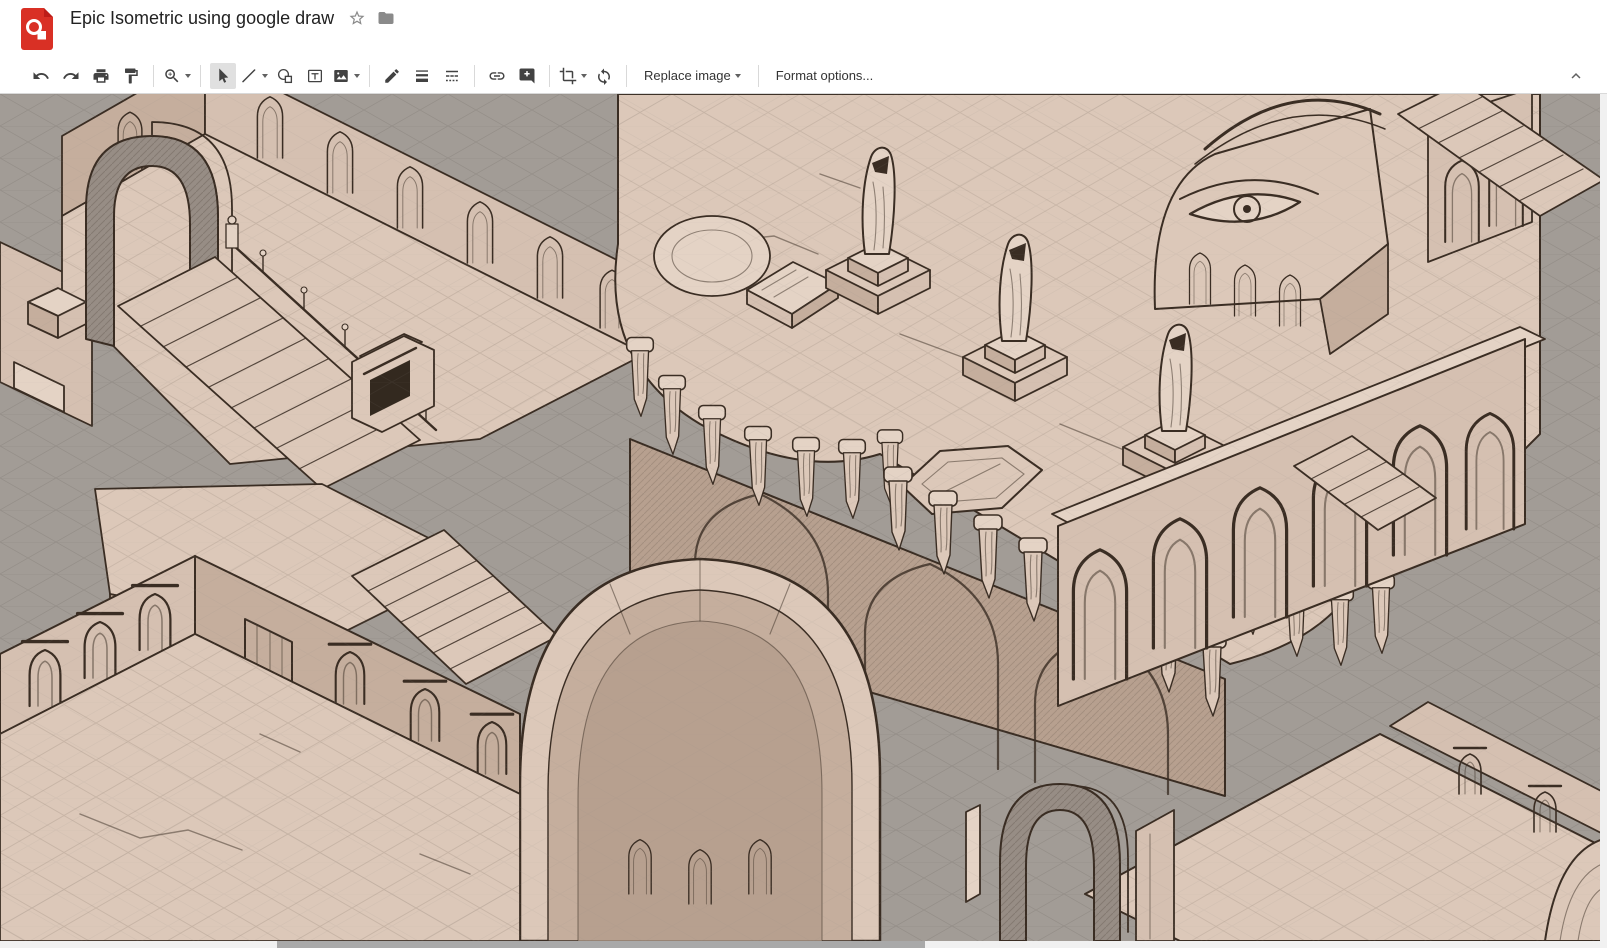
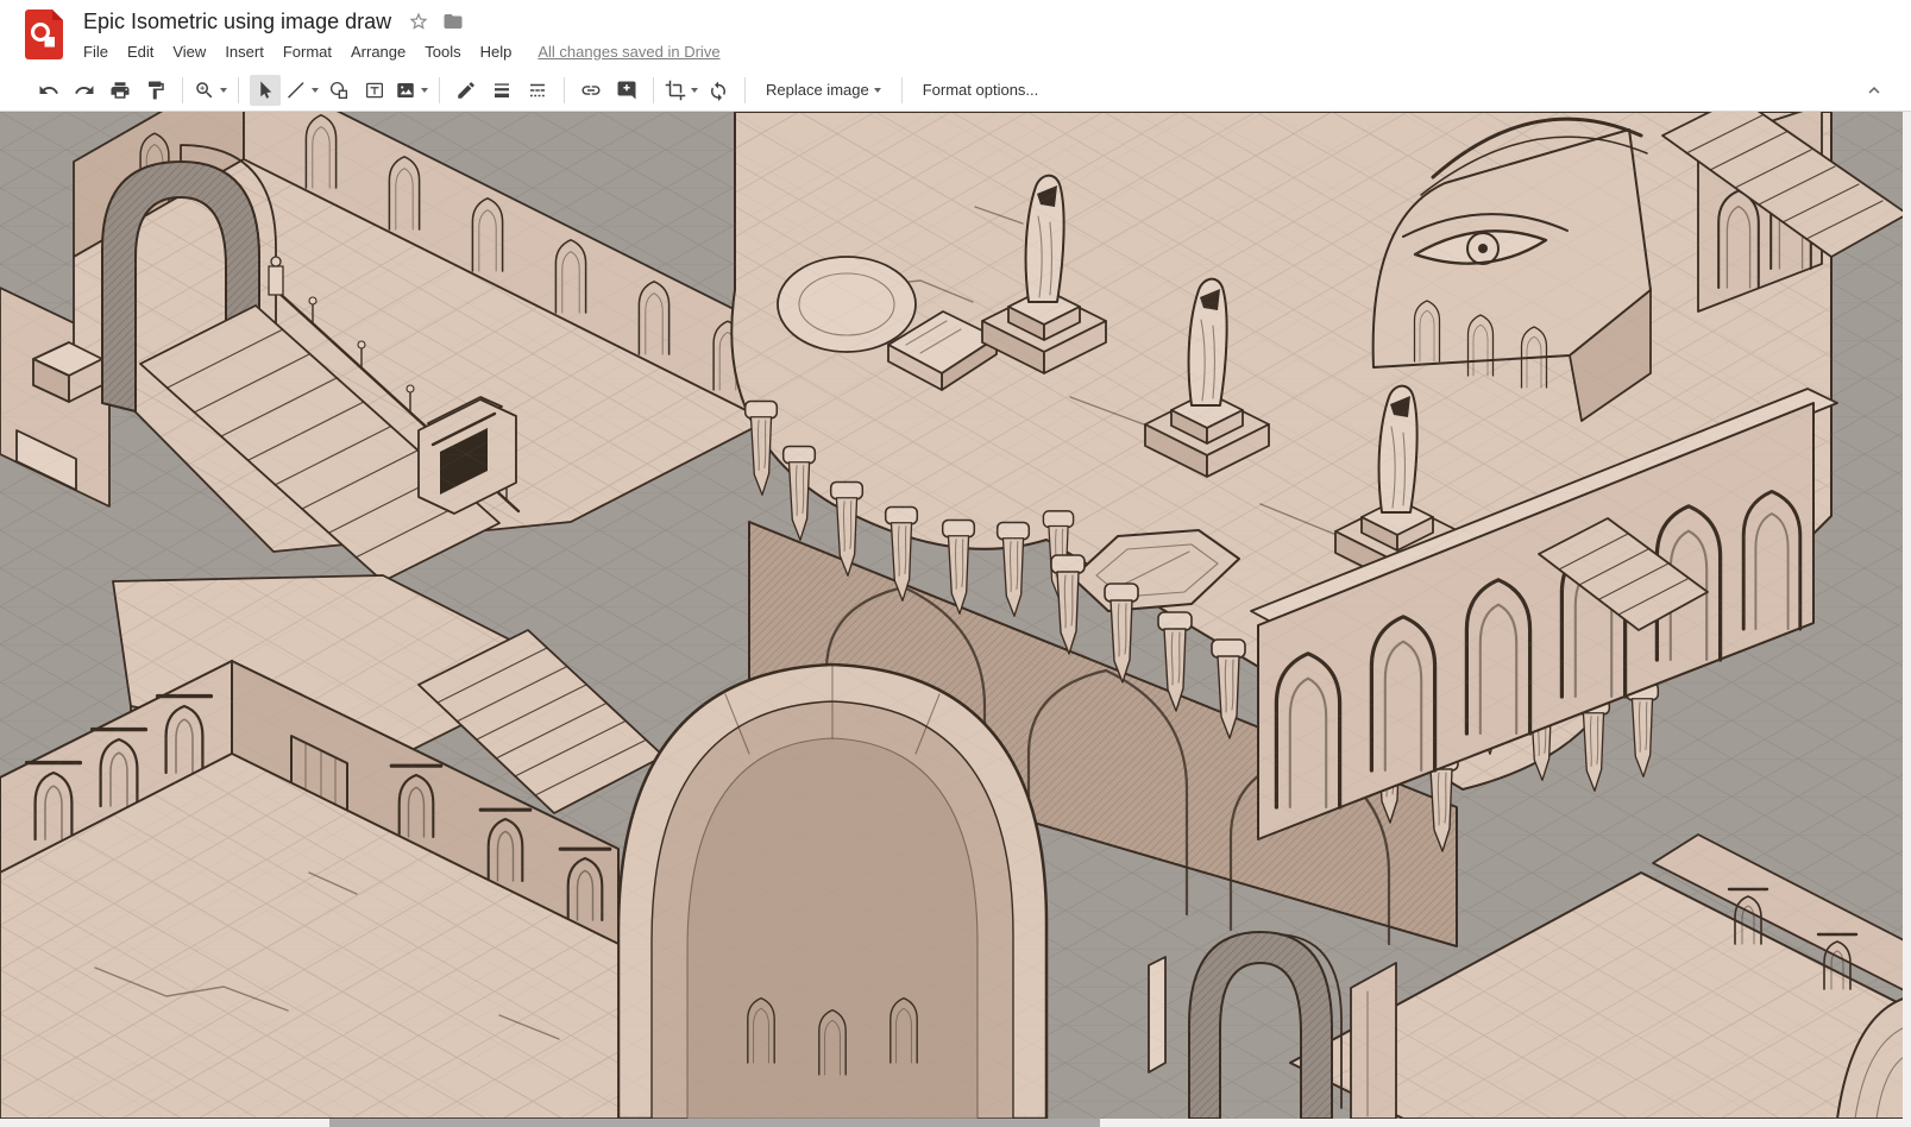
- Epic Isometric using google draw
+ Epic Isometric using image draw
+ File
+ Edit
+ View
+ Insert
+ Format
+ Arrange
+ Tools
+ Help
+ All changes saved in Drive
  Replace image
  Format options...
